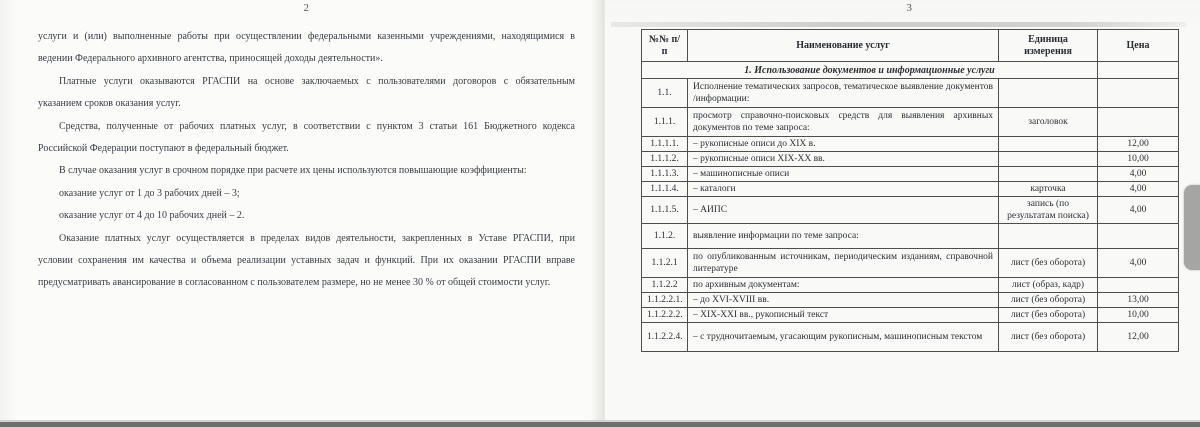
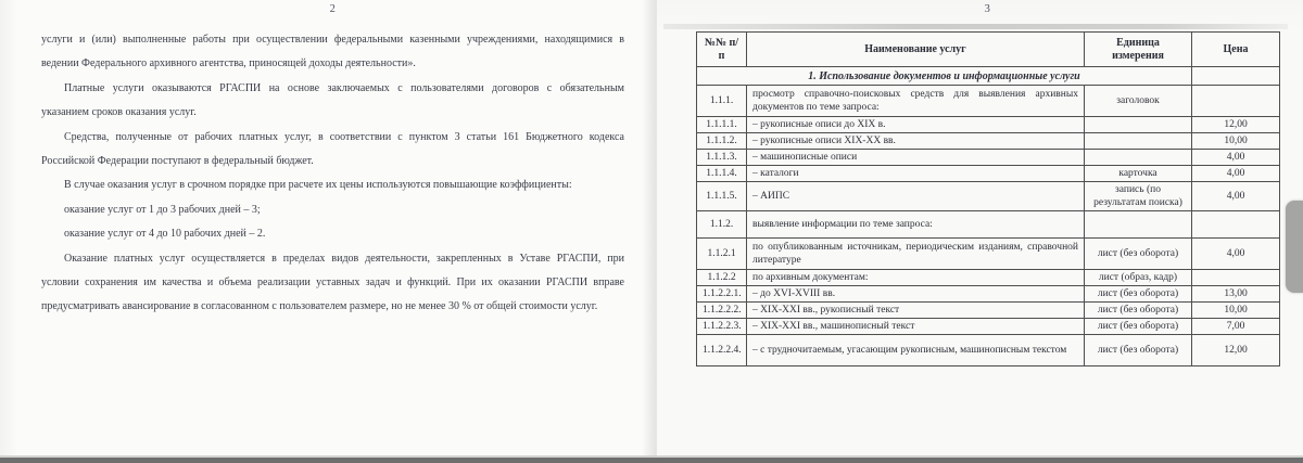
  2
  услуги и (или) выполненные работы при осуществлении федеральными казенными учреждениями, находящимися в
  ведении Федерального архивного агентства, приносящей доходы деятельности».
  Платные услуги оказываются РГАСПИ на основе заключаемых с пользователями договоров с обязательным
  указанием сроков оказания услуг.
  Средства, полученные от рабочих платных услуг, в соответствии с пунктом 3 статьи 161 Бюджетного кодекса
  Российской Федерации поступают в федеральный бюджет.
  В случае оказания услуг в срочном порядке при расчете их цены используются повышающие коэффициенты:
  оказание услуг от 1 до 3 рабочих дней – 3;
  оказание услуг от 4 до 10 рабочих дней – 2.
  Оказание платных услуг осуществляется в пределах видов деятельности, закрепленных в Уставе РГАСПИ, при
  условии сохранения им качества и объема реализации уставных задач и функций. При их оказании РГАСПИ вправе
  предусматривать авансирование в согласованном с пользователем размере, но не менее 30 % от общей стоимости услуг.
  3
  №№ п/п	Наименование услуг	Единица измерения	Цена
  1. Использование документов и информационные услуги
- 1.1.	Исполнение тематических запросов, тематическое выявление документов /информации:
  1.1.1.	просмотр справочно-поисковых средств для выявления архивных документов по теме запроса:	заголовок
  1.1.1.1.	– рукописные описи до XIX в.		12,00
  1.1.1.2.	– рукописные описи XIX-XX вв.		10,00
  1.1.1.3.	– машинописные описи		4,00
  1.1.1.4.	– каталоги	карточка	4,00
  1.1.1.5.	– АИПС	запись (по результатам поиска)	4,00
  1.1.2.	выявление информации по теме запроса:
  1.1.2.1	по опубликованным источникам, периодическим изданиям, справочной литературе	лист (без оборота)	4,00
  1.1.2.2	по архивным документам:	лист (образ, кадр)
  1.1.2.2.1.	– до XVI-XVIII вв.	лист (без оборота)	13,00
  1.1.2.2.2.	– XIX-XXI вв., рукописный текст	лист (без оборота)	10,00
+ 1.1.2.2.3.	– XIX-XXI вв., машинописный текст	лист (без оборота)	7,00
  1.1.2.2.4.	– с трудночитаемым, угасающим рукописным, машинописным текстом	лист (без оборота)	12,00
